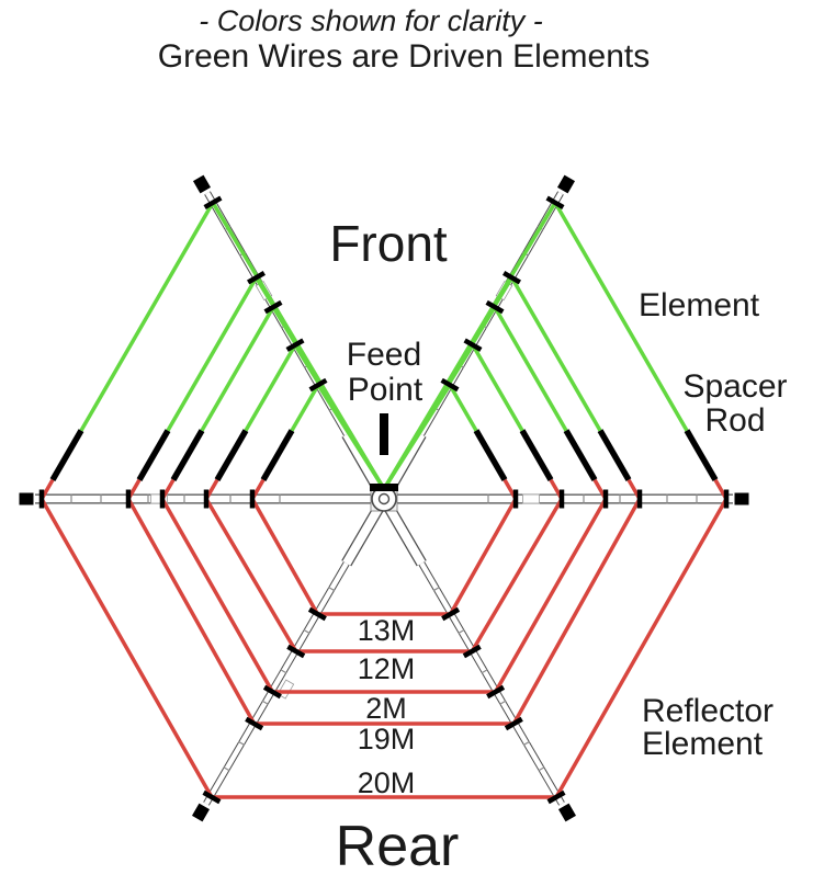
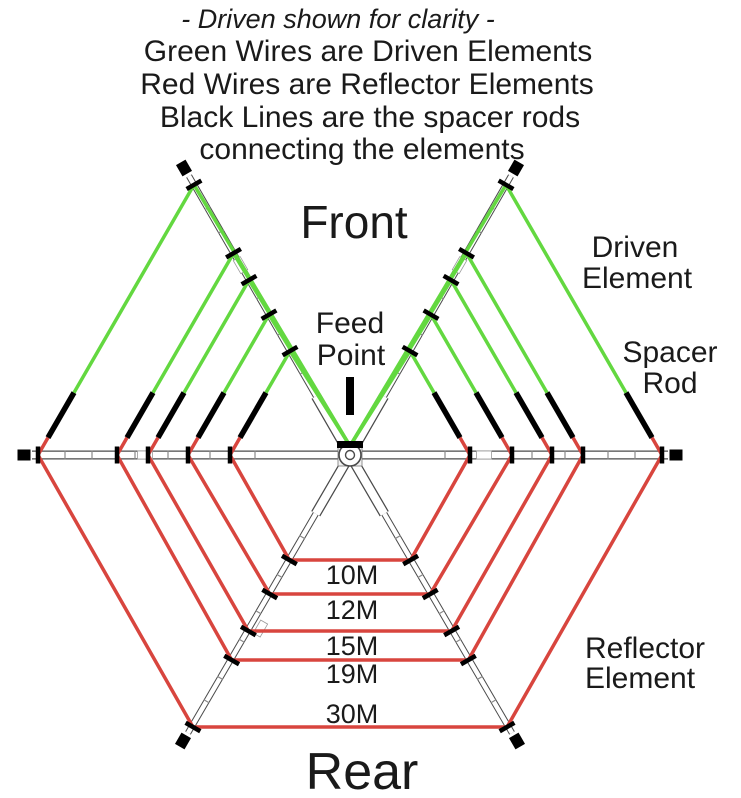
- 13M
+ 10M
  12M
- 2M
+ 15M
  19M
- 20M
+ 30M
- - Colors shown for clarity -
+ - Driven shown for clarity -
  Green Wires are Driven Elements
+ Red Wires are Reflector Elements
+ Black Lines are the spacer rods
+ connecting the elements
  Front
  Rear
  Feed
  Point
+ Driven
  Element
  Spacer
  Rod
  Reflector
  Element
